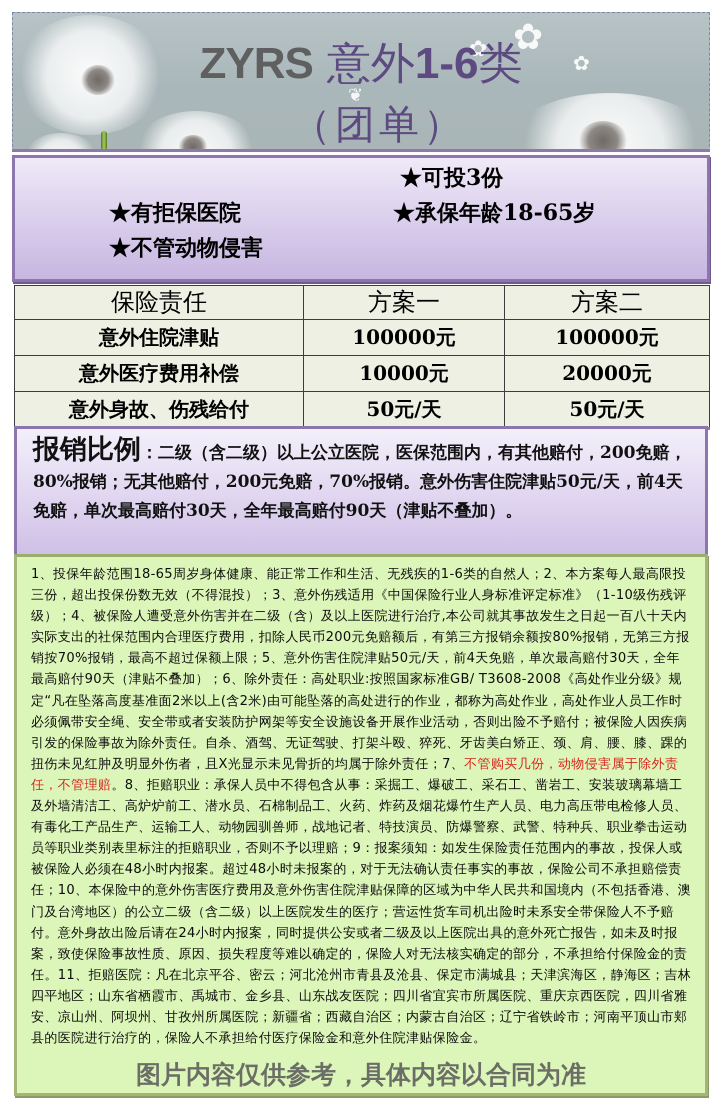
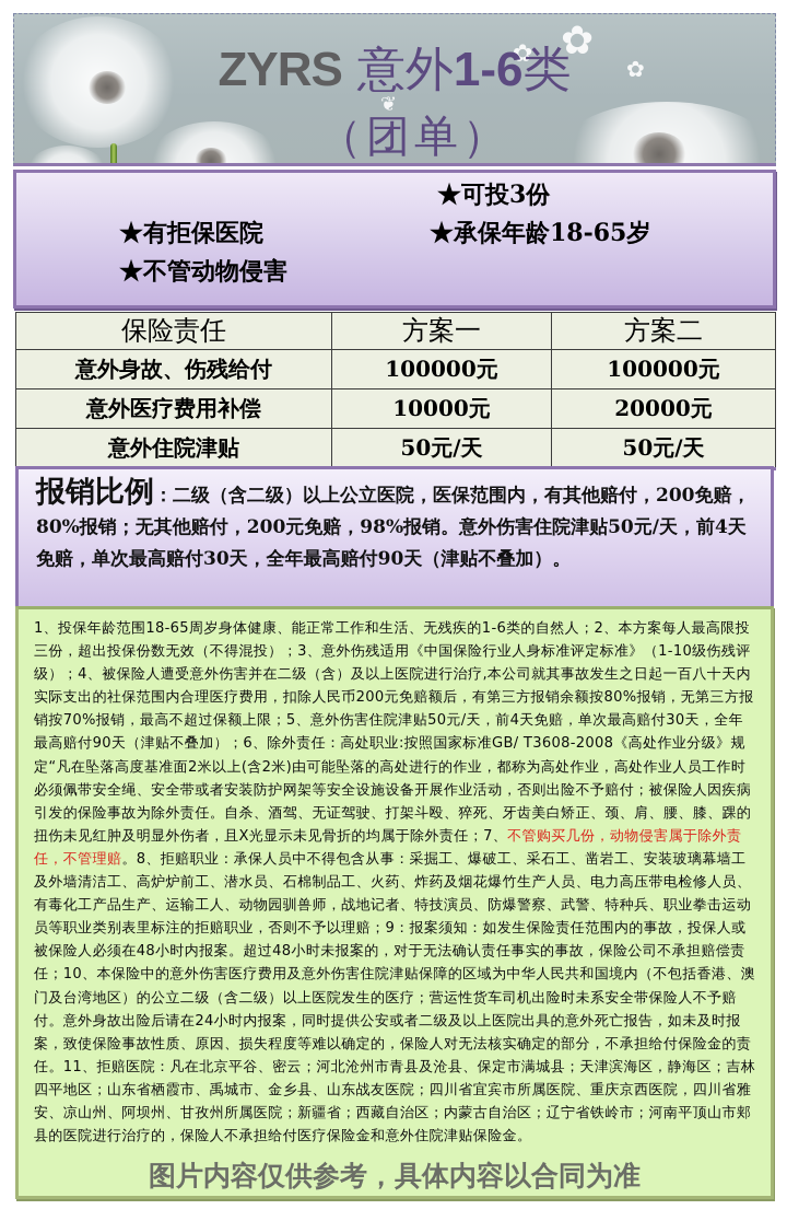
  ✿
  ✿
  ✿
  ❦
  ZYRS 意外1-6类
  （团单）
  ★可投3份
  ★有拒保医院
  ★承保年龄18-65岁
  ★不管动物侵害
  保险责任	方案一	方案二
- 意外住院津贴	100000元	100000元
+ 意外身故、伤残给付	100000元	100000元
  意外医疗费用补偿	10000元	20000元
- 意外身故、伤残给付	50元/天	50元/天
+ 意外住院津贴	50元/天	50元/天
- 报销比例：二级（含二级）以上公立医院，医保范围内，有其他赔付，200免赔，80%报销；无其他赔付，200元免赔，70%报销。意外伤害住院津贴50元/天，前4天免赔，单次最高赔付30天，全年最高赔付90天（津贴不叠加）。
+ 报销比例：二级（含二级）以上公立医院，医保范围内，有其他赔付，200免赔，80%报销；无其他赔付，200元免赔，98%报销。意外伤害住院津贴50元/天，前4天免赔，单次最高赔付30天，全年最高赔付90天（津贴不叠加）。
  1、投保年龄范围18-65周岁身体健康、能正常工作和生活、无残疾的1-6类的自然人；2、本方案每人最高限投三份，超出投保份数无效（不得混投）；3、意外伤残适用《中国保险行业人身标准评定标准》（1-10级伤残评级）；4、被保险人遭受意外伤害并在二级（含）及以上医院进行治疗,本公司就其事故发生之日起一百八十天内实际支出的社保范围内合理医疗费用，扣除人民币200元免赔额后，有第三方报销余额按80%报销，无第三方报销按70%报销，最高不超过保额上限；5、意外伤害住院津贴50元/天，前4天免赔，单次最高赔付30天，全年最高赔付90天（津贴不叠加）；6、除外责任：高处职业:按照国家标准GB/ T3608-2008《高处作业分级》规定“凡在坠落高度基准面2米以上(含2米)由可能坠落的高处进行的作业，都称为高处作业，高处作业人员工作时必须佩带安全绳、安全带或者安装防护网架等安全设施设备开展作业活动，否则出险不予赔付；被保险人因疾病引发的保险事故为除外责任。自杀、酒驾、无证驾驶、打架斗殴、猝死、牙齿美白矫正、颈、肩、腰、膝、踝的扭伤未见红肿及明显外伤者，且X光显示未见骨折的均属于除外责任；7、不管购买几份，动物侵害属于除外责任，不管理赔。8、拒赔职业：承保人员中不得包含从事：采掘工、爆破工、采石工、凿岩工、安装玻璃幕墙工及外墙清洁工、高炉炉前工、潜水员、石棉制品工、火药、炸药及烟花爆竹生产人员、电力高压带电检修人员、有毒化工产品生产、运输工人、动物园驯兽师，战地记者、特技演员、防爆警察、武警、特种兵、职业拳击运动员等职业类别表里标注的拒赔职业，否则不予以理赔；9：报案须知：如发生保险责任范围内的事故，投保人或被保险人必须在48小时内报案。超过48小时未报案的，对于无法确认责任事实的事故，保险公司不承担赔偿责任；10、本保险中的意外伤害医疗费用及意外伤害住院津贴保障的区域为中华人民共和国境内（不包括香港、澳门及台湾地区）的公立二级（含二级）以上医院发生的医疗；营运性货车司机出险时未系安全带保险人不予赔付。意外身故出险后请在24小时内报案，同时提供公安或者二级及以上医院出具的意外死亡报告，如未及时报案，致使保险事故性质、原因、损失程度等难以确定的，保险人对无法核实确定的部分，不承担给付保险金的责任。11、拒赔医院：凡在北京平谷、密云；河北沧州市青县及沧县、保定市满城县；天津滨海区，静海区；吉林四平地区；山东省栖霞市、禹城市、金乡县、山东战友医院；四川省宜宾市所属医院、重庆京西医院，四川省雅安、凉山州、阿坝州、甘孜州所属医院；新疆省；西藏自治区；内蒙古自治区；辽宁省铁岭市；河南平顶山市郏县的医院进行治疗的，保险人不承担给付医疗保险金和意外住院津贴保险金。
  图片内容仅供参考，具体内容以合同为准
